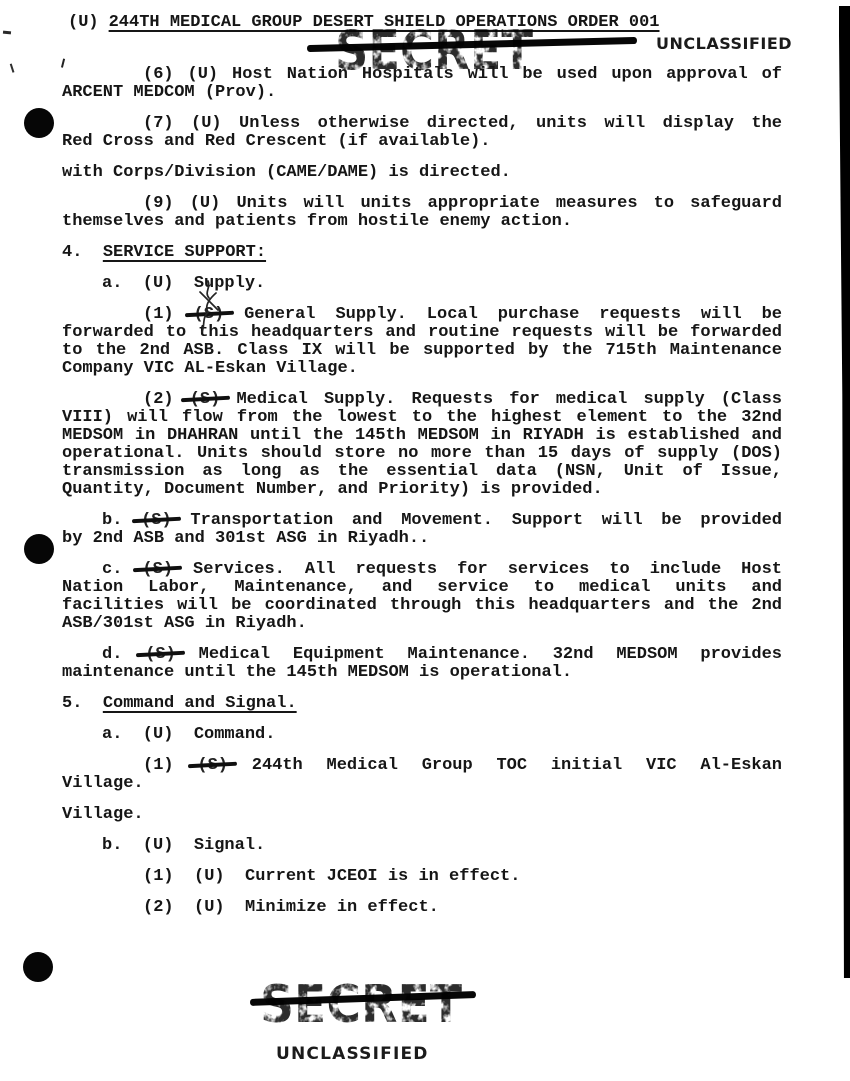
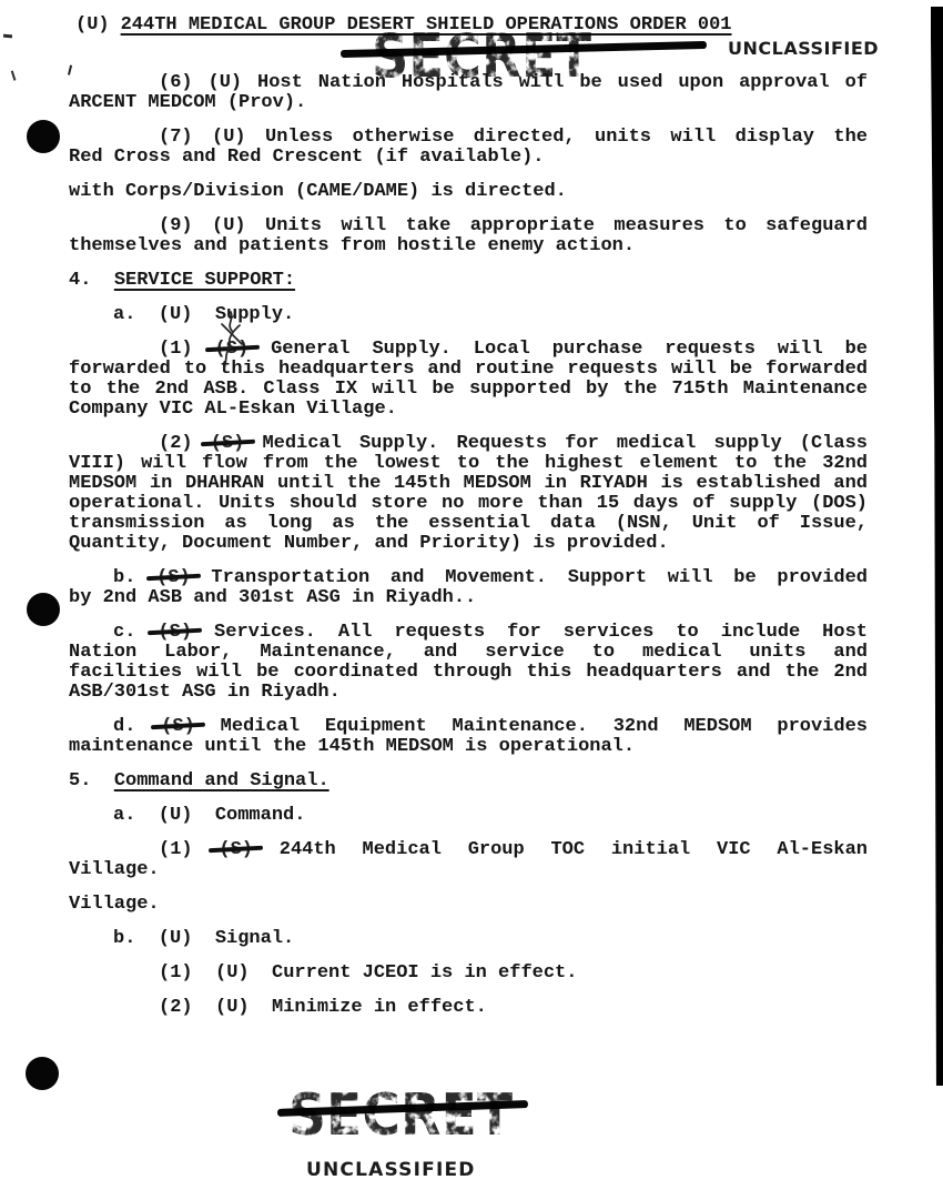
  (U) 244TH MEDICAL GROUP DESERT SHIELD OPERATIONS ORDER 001
  ECRET
  UNCLASSIFIED
  (6) (U) Host Nation Hospitals will be used upon approval of
  ARCENT MEDCOM (Prov).
  (7) (U) Unless otherwise directed, units will display the
  Red Cross and Red Crescent (if available).
  with Corps/Division (CAME/DAME) is directed.
- (9) (U) Units will units appropriate measures to safeguard
+ (9) (U) Units will take appropriate measures to safeguard
  themselves and patients from hostile enemy action.
  4. SERVICE SUPPORT:
  a. (U) Spply.
  (1) (S) General Supply. Local purchase requests will be
  forwarded to this headquarters and routine requests will be forwarded
  to the 2nd ASB. Class IX will be supported by the 715th Maintenance
  Company VIC AL-Eskan Village.
  (2) (S) Medical Supply. Requests for medical supply (Class
  VIII) will flow from the lowest to the highest element to the 32nd
  MEDSOM in DHAHRAN until the 145th MEDSOM in RIYADH is established and
  operational. Units should store no more than 15 days of supply (DOS)
  transmission as long as the essential data (NSN, Unit of Issue,
  Quantity, Document Number, and Priority) is provided.
  b. (S) Transportation and Movement. Support will be provided
  by 2nd ASB and 301st ASG in Riyadh..
  c. (S) Services. All requests for services to include Host
  Nation Labor, Maintenance, and service to medical units and
  facilities will be coordinated through this headquarters and the 2nd
  ASB/301st ASG in Riyadh.
  d. (S) Medical Equipment Maintenance. 32nd MEDSOM provides
  maintenance until the 145th MEDSOM is operational.
  5. Command and Signal.
  a. (U) Command.
  (1) (S) 244th Medical Group TOC initial VIC Al-Eskan
  Village.
  Village.
  b. (U) Signal.
  (1) (U) Current JCEOI is in effect.
  (2) (U) Minimize in effect.
  ECRET
  UNCLASSIFIED
